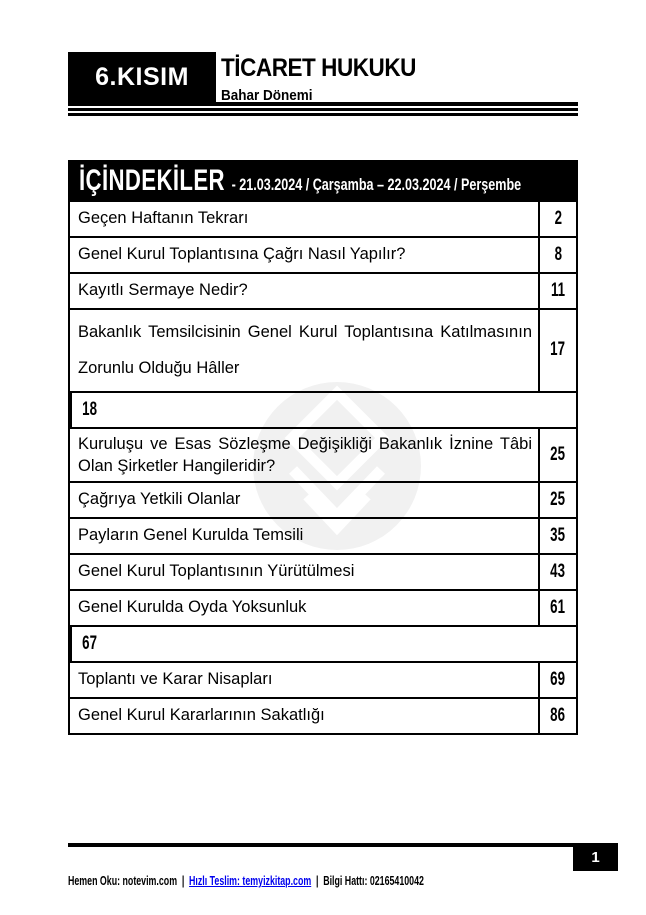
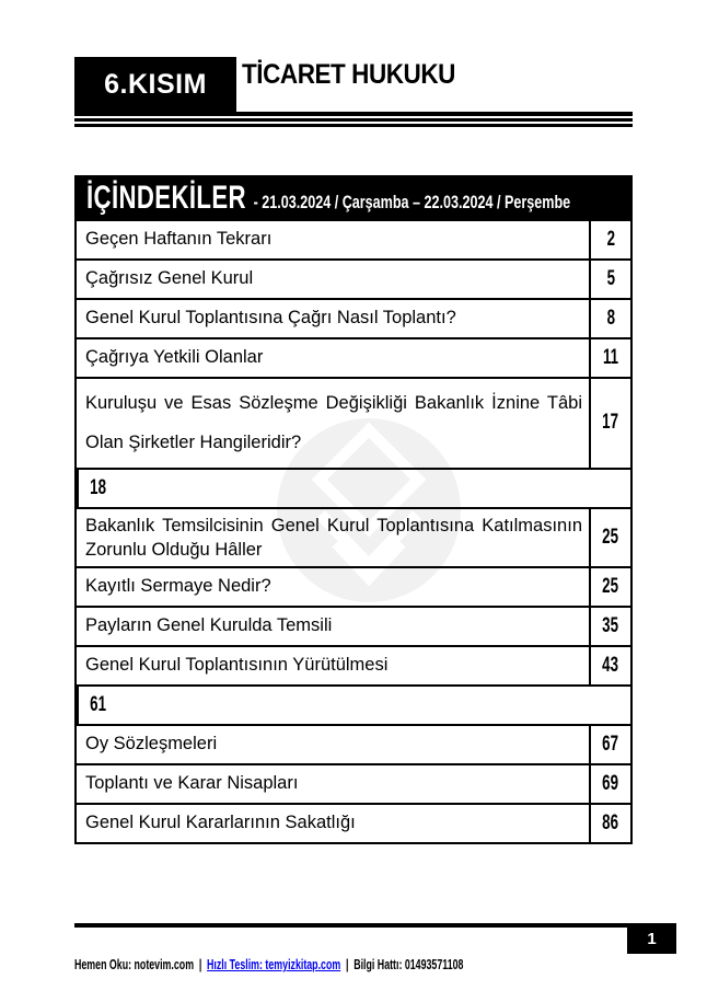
  6.KISIM
  TİCARET HUKUKU
- Bahar Dönemi
  İÇİNDEKİLER
  - 21.03.2024 / Çarşamba – 22.03.2024 / Perşembe
  Geçen Haftanın Tekrarı
  2
+ Çağrısız Genel Kurul
+ 5
- Genel Kurul Toplantısına Çağrı Nasıl Yapılır?
+ Genel Kurul Toplantısına Çağrı Nasıl Toplantı?
  8
- Kayıtlı Sermaye Nedir?
+ Çağrıya Yetkili Olanlar
  11
- Bakanlık Temsilcisinin Genel Kurul Toplantısına Katılmasının Zorunlu Olduğu Hâller
+ Kuruluşu ve Esas Sözleşme Değişikliği Bakanlık İznine Tâbi Olan Şirketler Hangileridir?
  17
  18
- Kuruluşu ve Esas Sözleşme Değişikliği Bakanlık İznine Tâbi Olan Şirketler Hangileridir?
+ Bakanlık Temsilcisinin Genel Kurul Toplantısına Katılmasının Zorunlu Olduğu Hâller
  25
- Çağrıya Yetkili Olanlar
+ Kayıtlı Sermaye Nedir?
  25
  Payların Genel Kurulda Temsili
  35
  Genel Kurul Toplantısının Yürütülmesi
  43
- Genel Kurulda Oyda Yoksunluk
  61
+ Oy Sözleşmeleri
  67
  Toplantı ve Karar Nisapları
  69
  Genel Kurul Kararlarının Sakatlığı
  86
  1
- Hemen Oku: notevim.com | Hızlı Teslim: temyizkitap.com | Bilgi Hattı: 02165410042
+ Hemen Oku: notevim.com | Hızlı Teslim: temyizkitap.com | Bilgi Hattı: 01493571108
